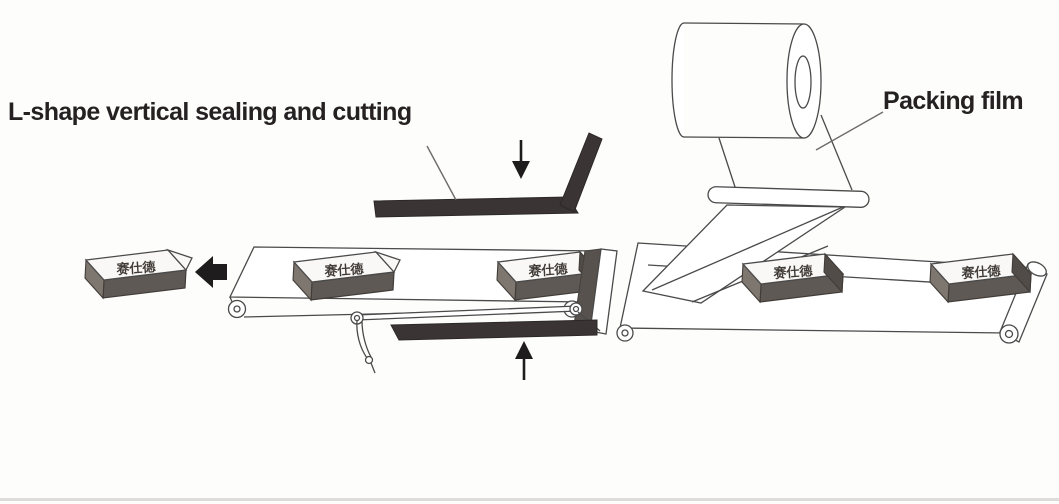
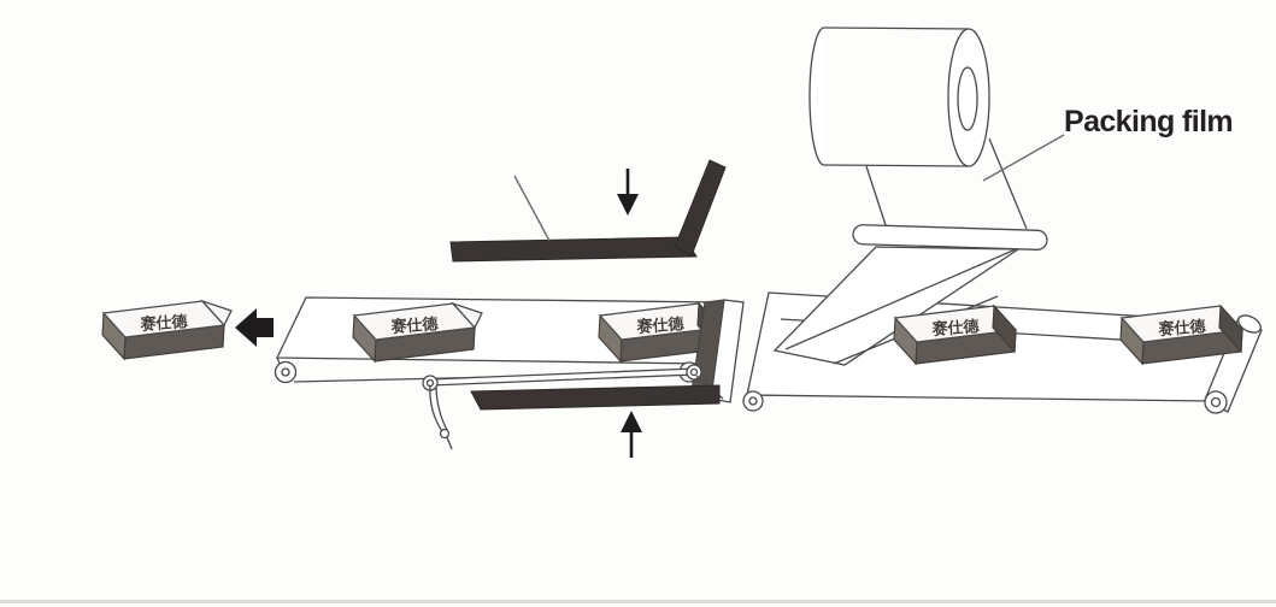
- L-shape vertical sealing and cutting
  Packing film
